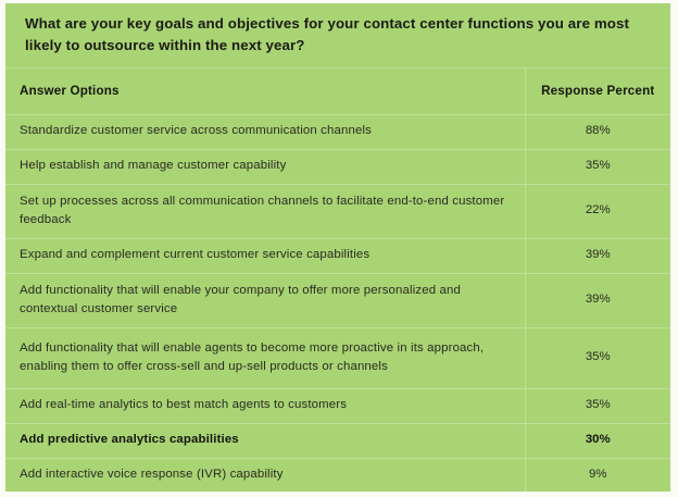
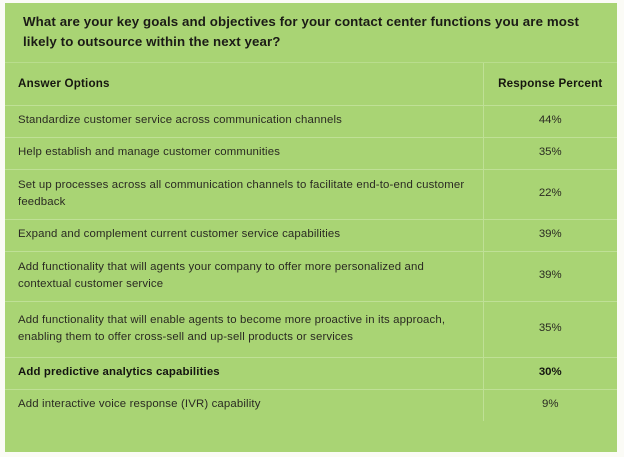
  What are your key goals and objectives for your contact center functions you are most likely to outsource within the next year?
  Answer Options	Response Percent
- Standardize customer service across communication channels	88%
+ Standardize customer service across communication channels	44%
- Help establish and manage customer capability	35%
+ Help establish and manage customer communities	35%
  Set up processes across all communication channels to facilitate end-to-end customer feedback	22%
  Expand and complement current customer service capabilities	39%
- Add functionality that will enable your company to offer more personalized and contextual customer service	39%
+ Add functionality that will agents your company to offer more personalized and contextual customer service	39%
- Add functionality that will enable agents to become more proactive in its approach, enabling them to offer cross-sell and up-sell products or channels	35%
+ Add functionality that will enable agents to become more proactive in its approach, enabling them to offer cross-sell and up-sell products or services	35%
- Add real-time analytics to best match agents to customers	35%
  Add predictive analytics capabilities	30%
  Add interactive voice response (IVR) capability	9%
